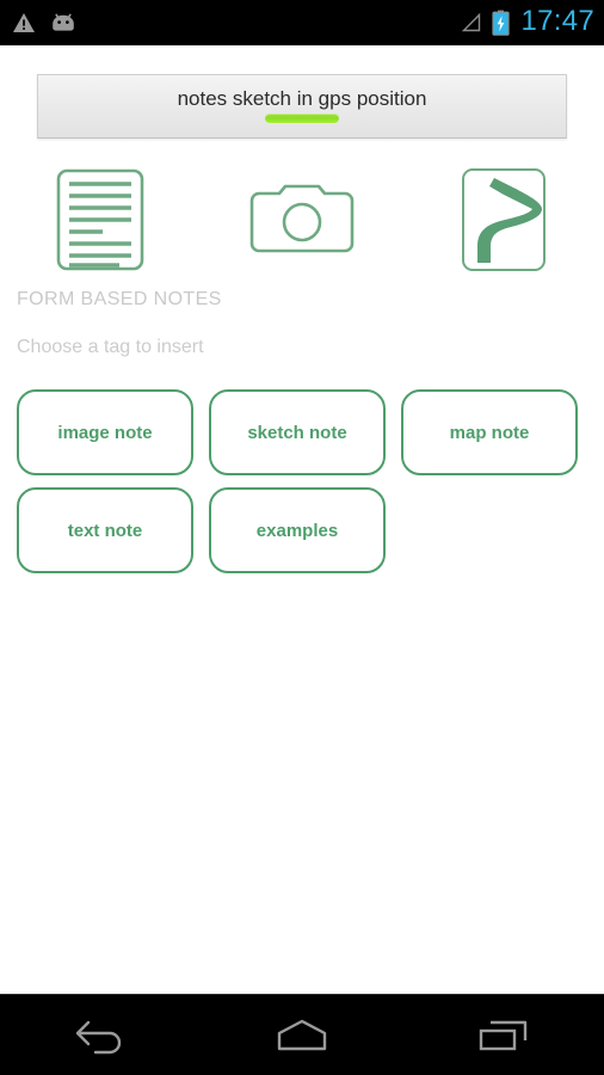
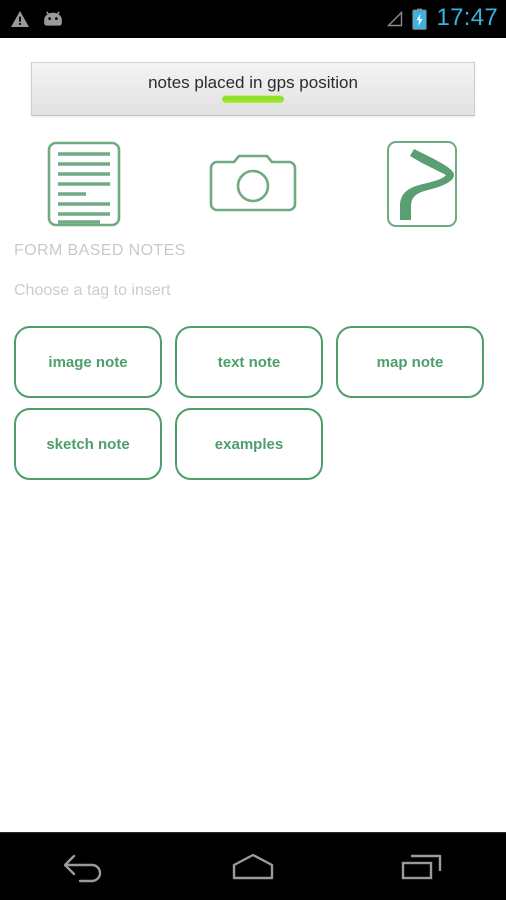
  17:47
- notes sketch in gps position
+ notes placed in gps position
  FORM BASED NOTES
  Choose a tag to insert
  image note
- sketch note
+ text note
  map note
- text note
+ sketch note
  examples
